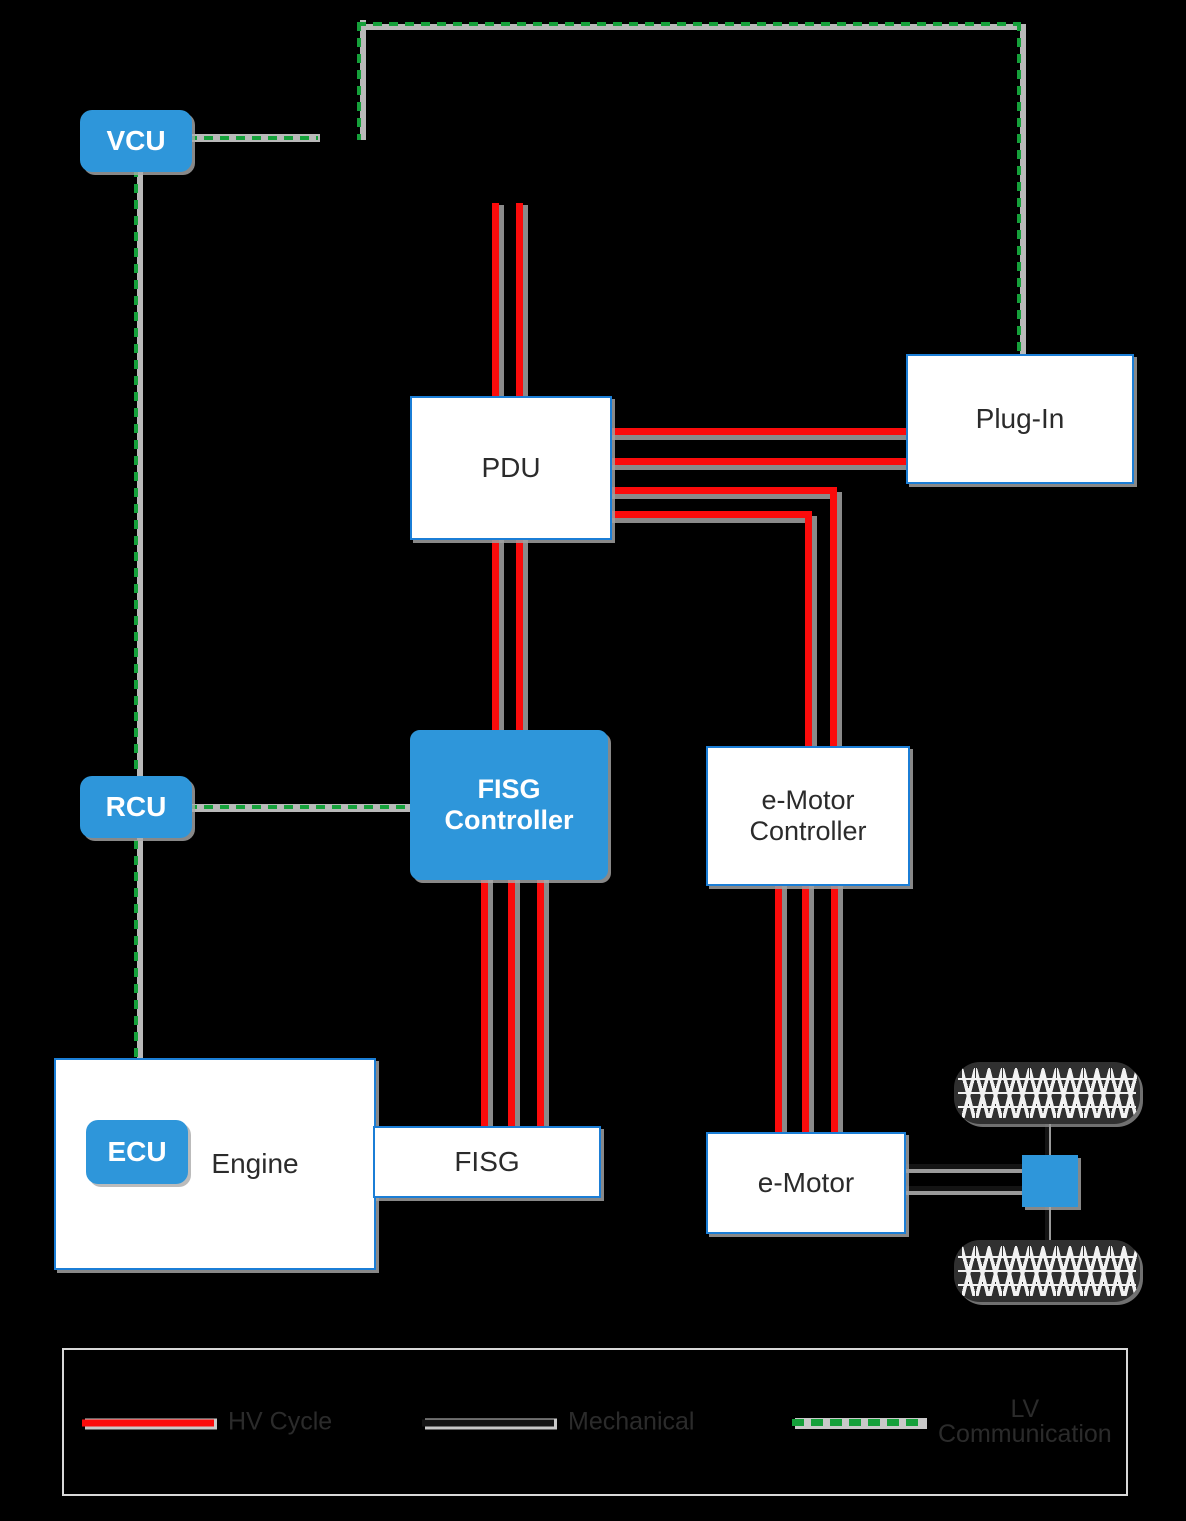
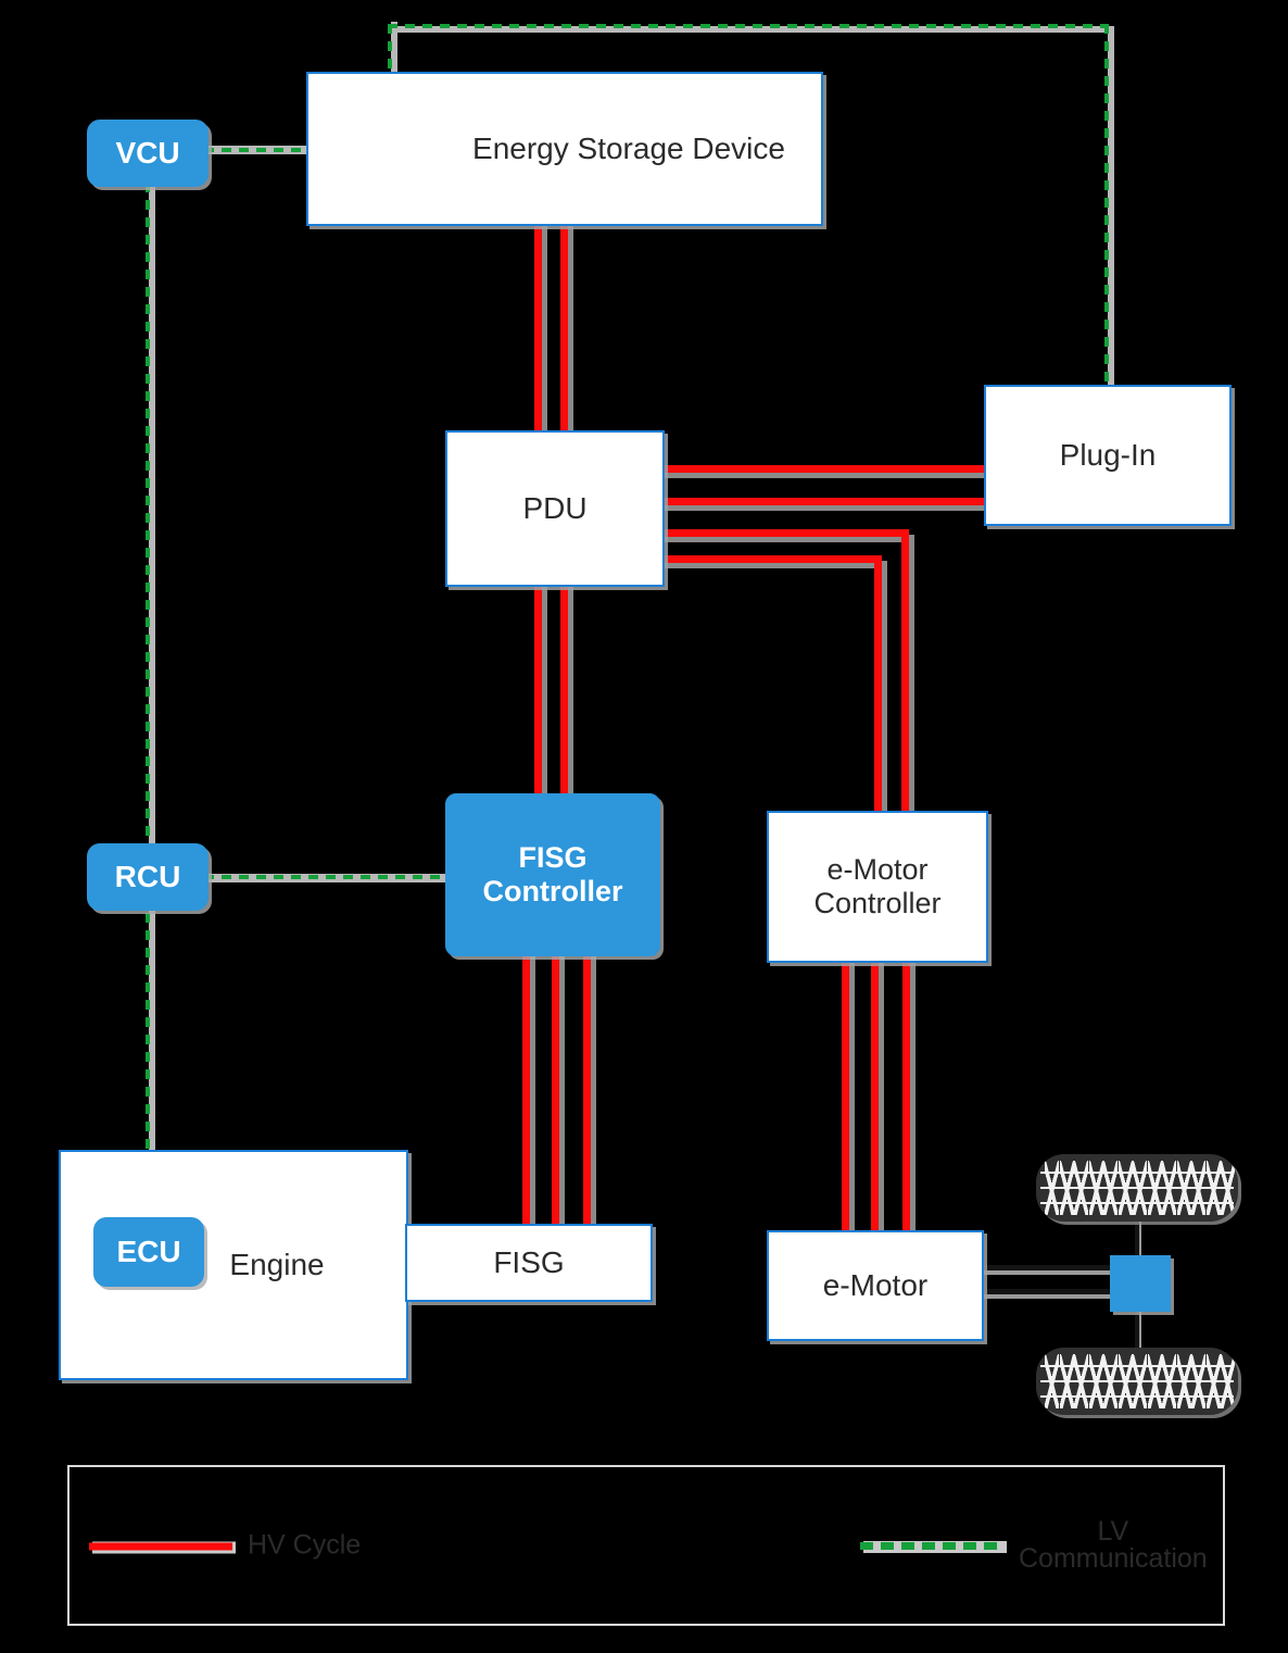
+ Energy Storage Device
  VCU
  Plug-In
  PDU
  RCU
  FISG
  Controller
  e-Motor
  Controller
  Engine
  ECU
  FISG
  e-Motor
  HV Cycle
- Mechanical
  LV
  Communication
